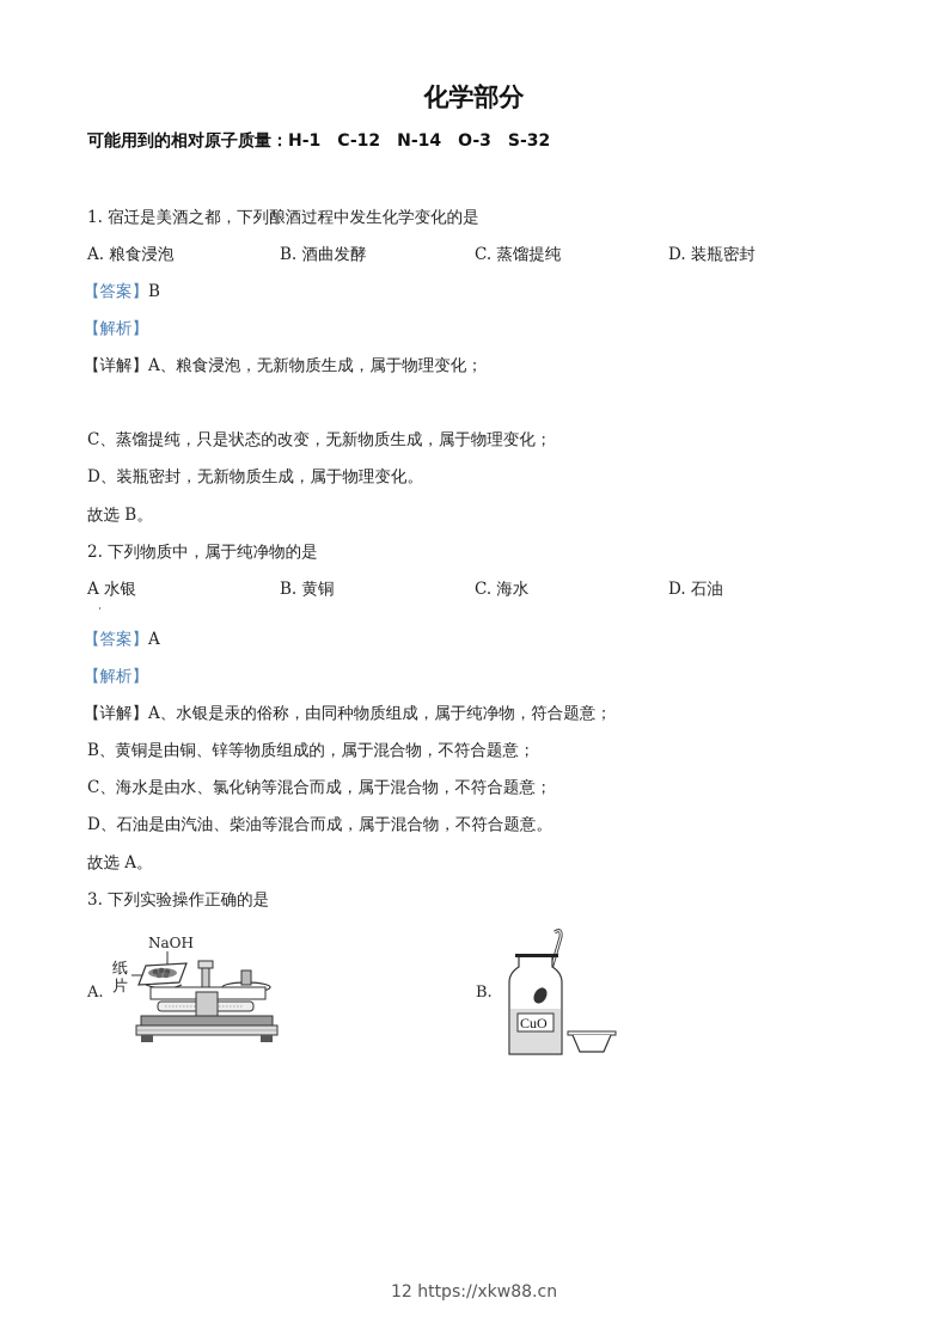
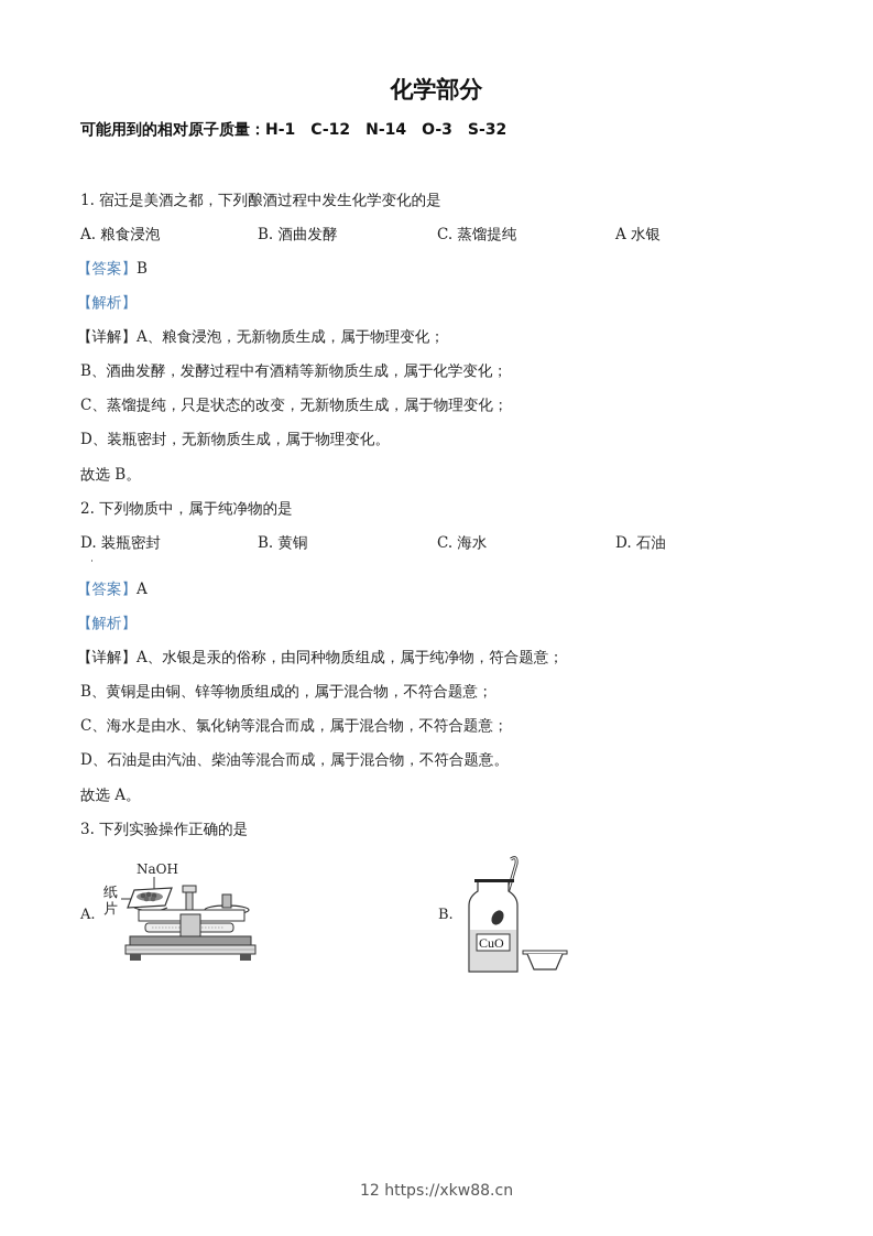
  化学部分
  可能用到的相对原子质量：H-1 C-12 N-14 O-3 S-32
  1. 宿迁是美酒之都，下列酿酒过程中发生化学变化的是
  A. 粮食浸泡
  B. 酒曲发酵
  C. 蒸馏提纯
- D. 装瓶密封
+ A 水银
  【答案】B
  【解析】
  【详解】A、粮食浸泡，无新物质生成，属于物理变化；
+ B、酒曲发酵，发酵过程中有酒精等新物质生成，属于化学变化；
  C、蒸馏提纯，只是状态的改变，无新物质生成，属于物理变化；
  D、装瓶密封，无新物质生成，属于物理变化。
  故选 B。
  2. 下列物质中，属于纯净物的是
- A 水银
+ D. 装瓶密封
  B. 黄铜
  C. 海水
  D. 石油
  【答案】A
  【解析】
  【详解】A、水银是汞的俗称，由同种物质组成，属于纯净物，符合题意；
  B、黄铜是由铜、锌等物质组成的，属于混合物，不符合题意；
  C、海水是由水、氯化钠等混合而成，属于混合物，不符合题意；
  D、石油是由汽油、柴油等混合而成，属于混合物，不符合题意。
  故选 A。
  3. 下列实验操作正确的是
  A.
  NaOH
  纸片
  B.
  CuO
  12 https://xkw88.cn
